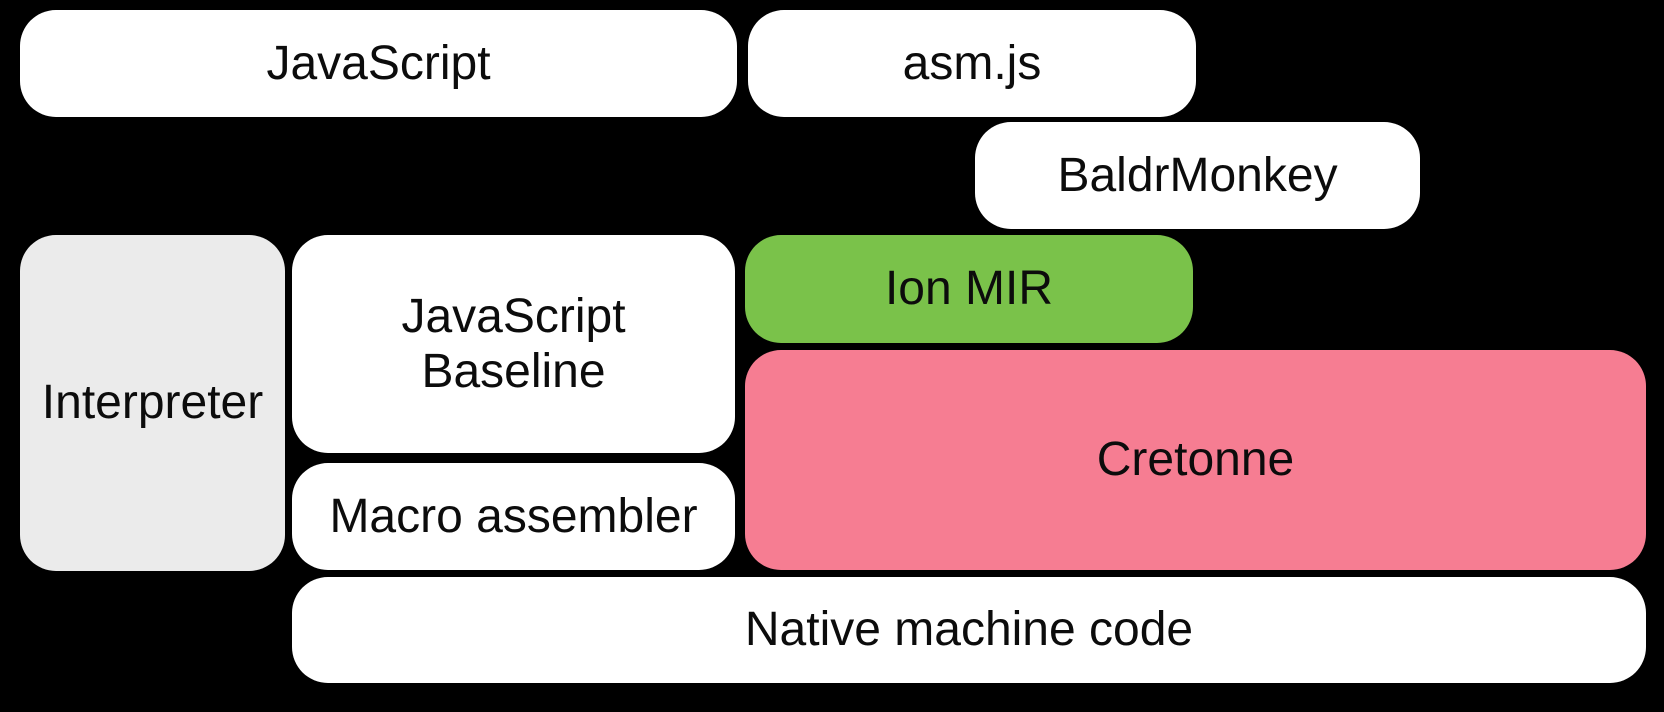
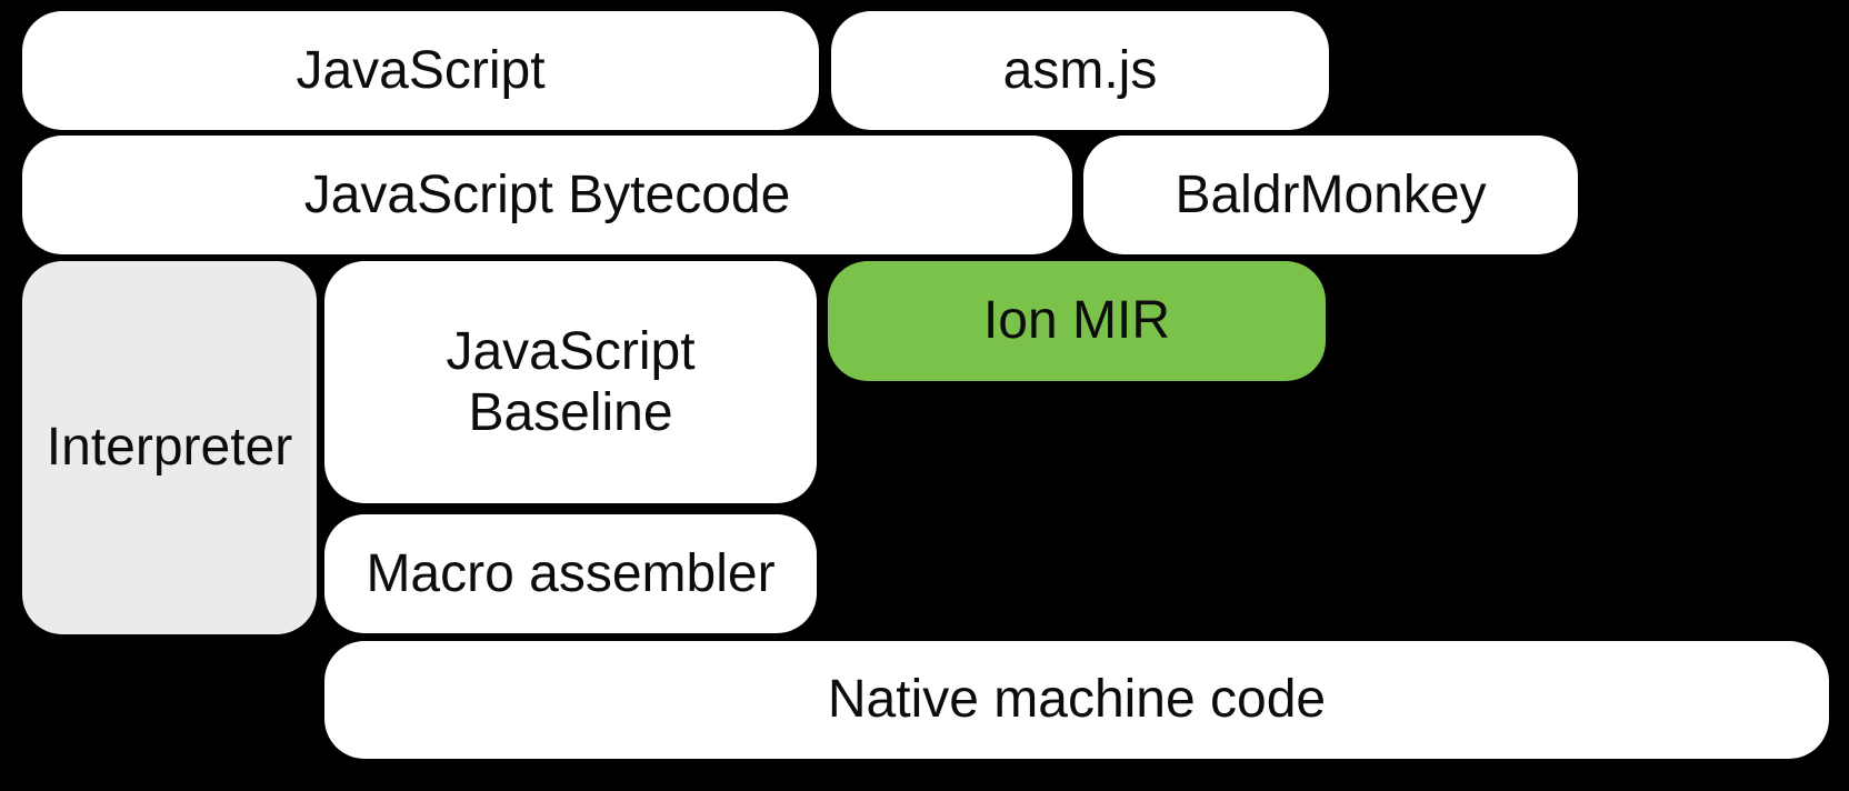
  JavaScript
  asm.js
+ JavaScript Bytecode
  BaldrMonkey
  Interpreter
  JavaScript
  Baseline
  Ion MIR
- Cretonne
  Macro assembler
  Native machine code
